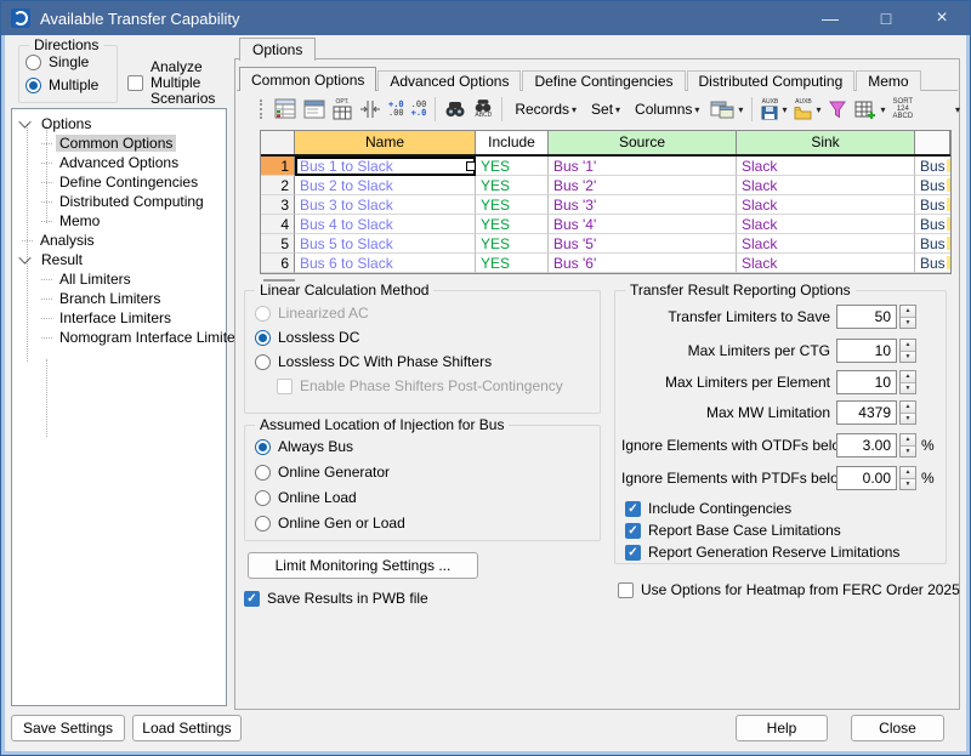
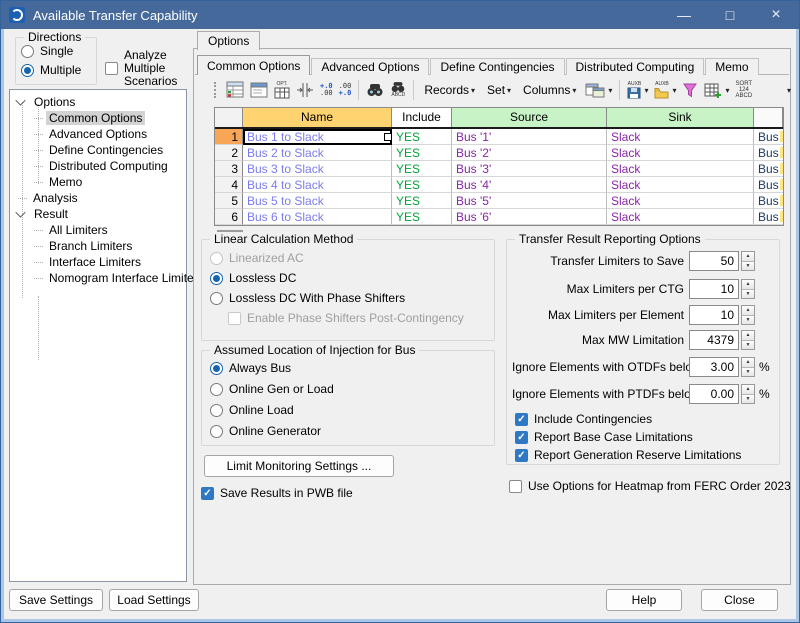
  Available Transfer Capability
  —
  □
  ×
  Directions
  Single
  Multiple
  Analyze
  Multiple
  Scenarios
  Options
  Common Options
  Advanced Options
  Define Contingencies
  Distributed Computing
  Memo
  Analysis
  Result
  All Limiters
  Branch Limiters
  Interface Limiters
  Nomogram Interface Limite
  Options
  Common Options
  Advanced Options
  Define Contingencies
  Distributed Computing
  Memo
  +.0
  .00
  .00
  +.0
  Records
  ▾
  Set
  ▾
  Columns
  ▾
  ▾
  ▾
  ▾
  ▾
  ▾
  Name
  Include
  Source
  Sink
  1
  Bus 1 to Slack
  YES
  Bus '1'
  Slack
  Bus
  2
  Bus 2 to Slack
  YES
  Bus '2'
  Slack
  Bus
  3
  Bus 3 to Slack
  YES
  Bus '3'
  Slack
  Bus
  4
  Bus 4 to Slack
  YES
  Bus '4'
  Slack
  Bus
  5
  Bus 5 to Slack
  YES
  Bus '5'
  Slack
  Bus
  6
  Bus 6 to Slack
  YES
  Bus '6'
  Slack
  Bus
  Linear Calculation Method
  Linearized AC
  Lossless DC
  Lossless DC With Phase Shifters
  Enable Phase Shifters Post-Contingency
  Assumed Location of Injection for Bus
  Always Bus
- Online Generator
+ Online Gen or Load
  Online Load
- Online Gen or Load
+ Online Generator
  Limit Monitoring Settings ...
  Save Results in PWB file
  Transfer Result Reporting Options
  Transfer Limiters to Save
  50
  Max Limiters per CTG
  10
  Max Limiters per Element
  10
  Max MW Limitation
  4379
  Ignore Elements with OTDFs bel
  3.00
  %
  Ignore Elements with PTDFs belo
  0.00
  %
  Include Contingencies
  Report Base Case Limitations
  Report Generation Reserve Limitations
- Use Options for Heatmap from FERC Order 2025
+ Use Options for Heatmap from FERC Order 2023
  Save Settings
  Load Settings
  Help
  Close
